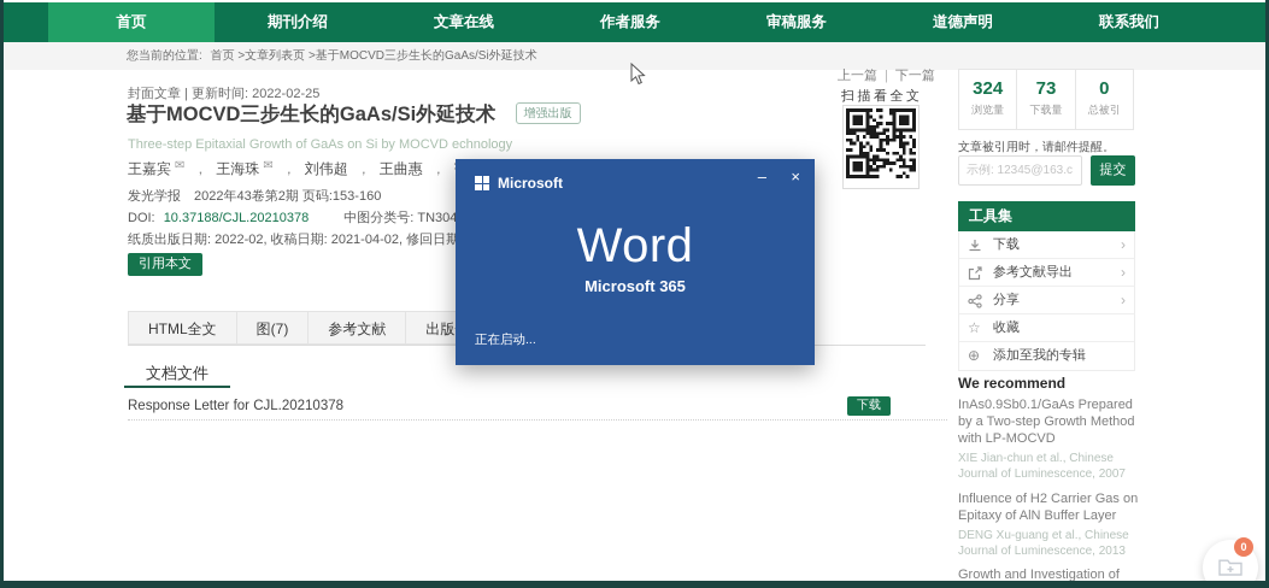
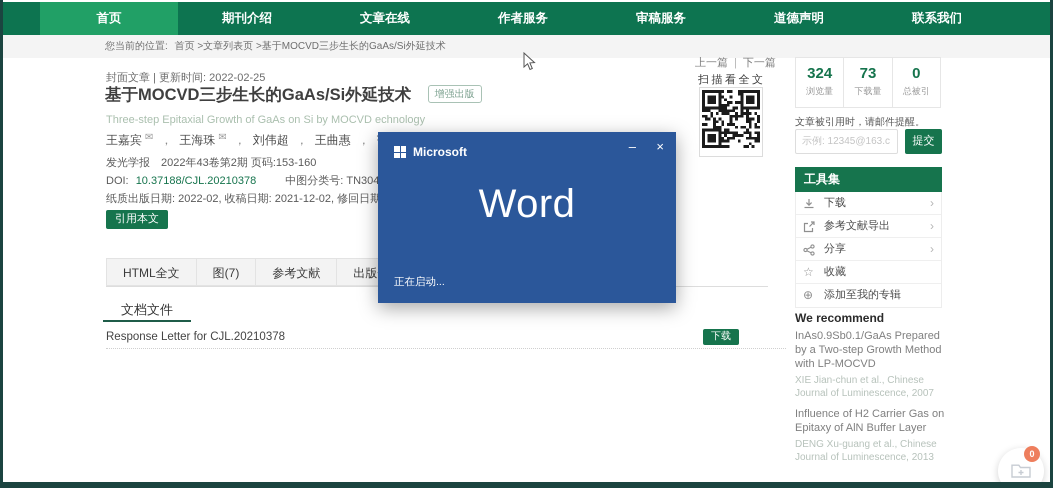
  首页
  期刊介绍
  文章在线
  作者服务
  审稿服务
  道德声明
  联系我们
  您当前的位置: 首页 >文章列表页 >基于MOCVD三步生长的GaAs/Si外延技术
  封面文章 | 更新时间: 2022-02-25
  基于MOCVD三步生长的GaAs/Si外延技术 增强出版
  Three-step Epitaxial Growth of GaAs on Si by MOCVD echnology
  王嘉宾 ✉ ， 王海珠 ✉ ， 刘伟超 ， 王曲惠 ，
  发光学报 2022年43卷第2期 页码:153-160
  DOI: 10.37188/CJL.20210378 中图分类号: TN304
- 纸质出版日期: 2022-02, 收稿日期: 2021-04-02, 修回日期
+ 纸质出版日期: 2022-02, 收稿日期: 2021-12-02, 修回日期
  引用本文
  HTML全文
  图(7)
  参考文献
  文档文件
  Response Letter for CJL.20210378
  下载
  上一篇 | 下一篇
  扫描看全文
  324
  浏览量
  73
  下载量
  0
  总被引
  文章被引用时，请邮件提醒。
  示例: 12345@163.c
  提交
  工具集
  下载
  ›
  参考文献导出
  ›
  分享
  ›
  ☆
  收藏
  ⊕
  添加至我的专辑
  We recommend
  InAs0.9Sb0.1/GaAs Prepared by a Two-step Growth Method with LP-MOCVD
  XIE Jian-chun et al., Chinese Journal of Luminescence, 2007
  Influence of H2 Carrier Gas on Epitaxy of AlN Buffer Layer
  DENG Xu-guang et al., Chinese Journal of Luminescence, 2013
- Growth and Investigation of
  Microsoft
  – ×
  Word
- Microsoft 365
  正在启动...
  0
